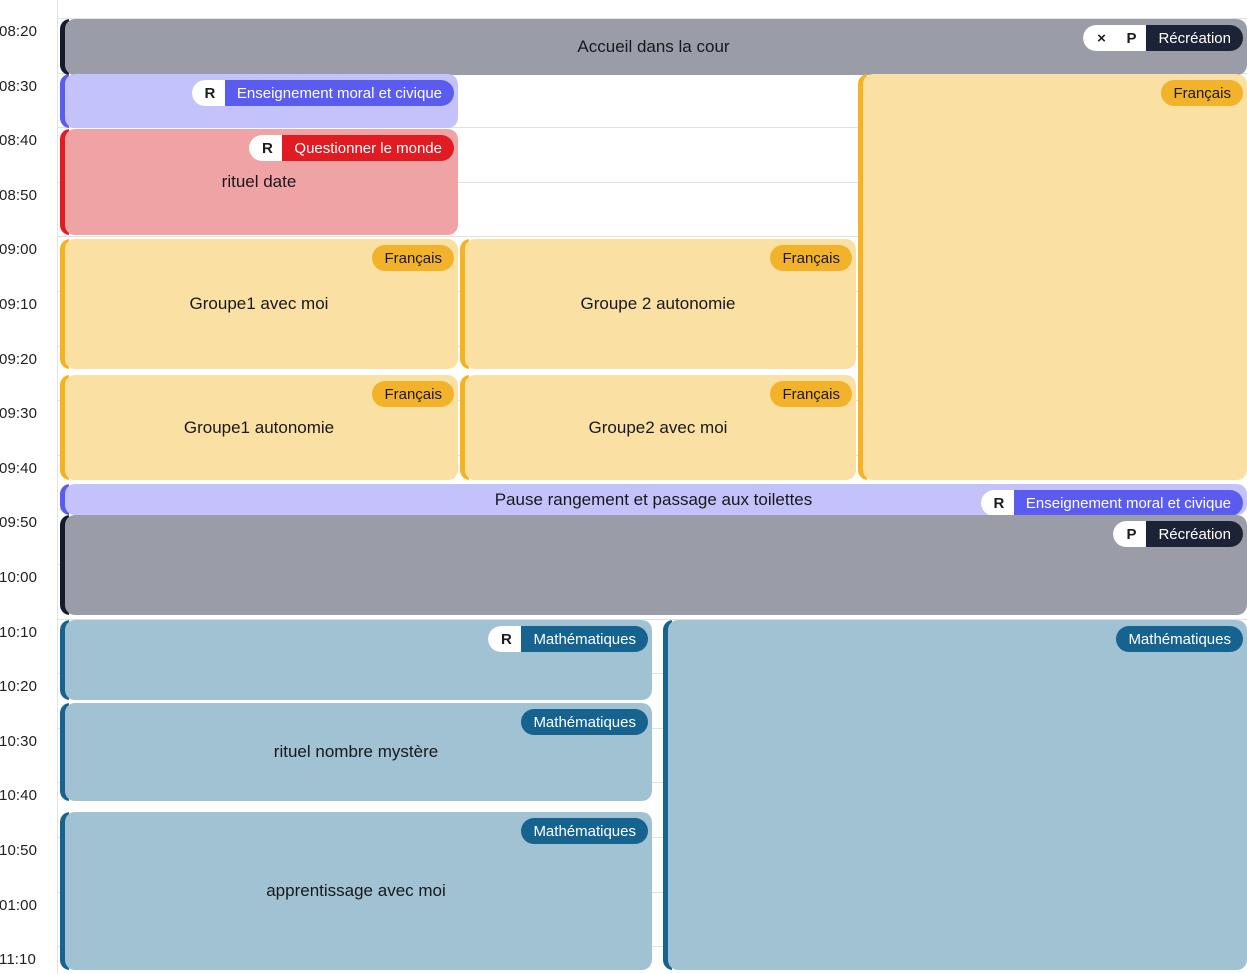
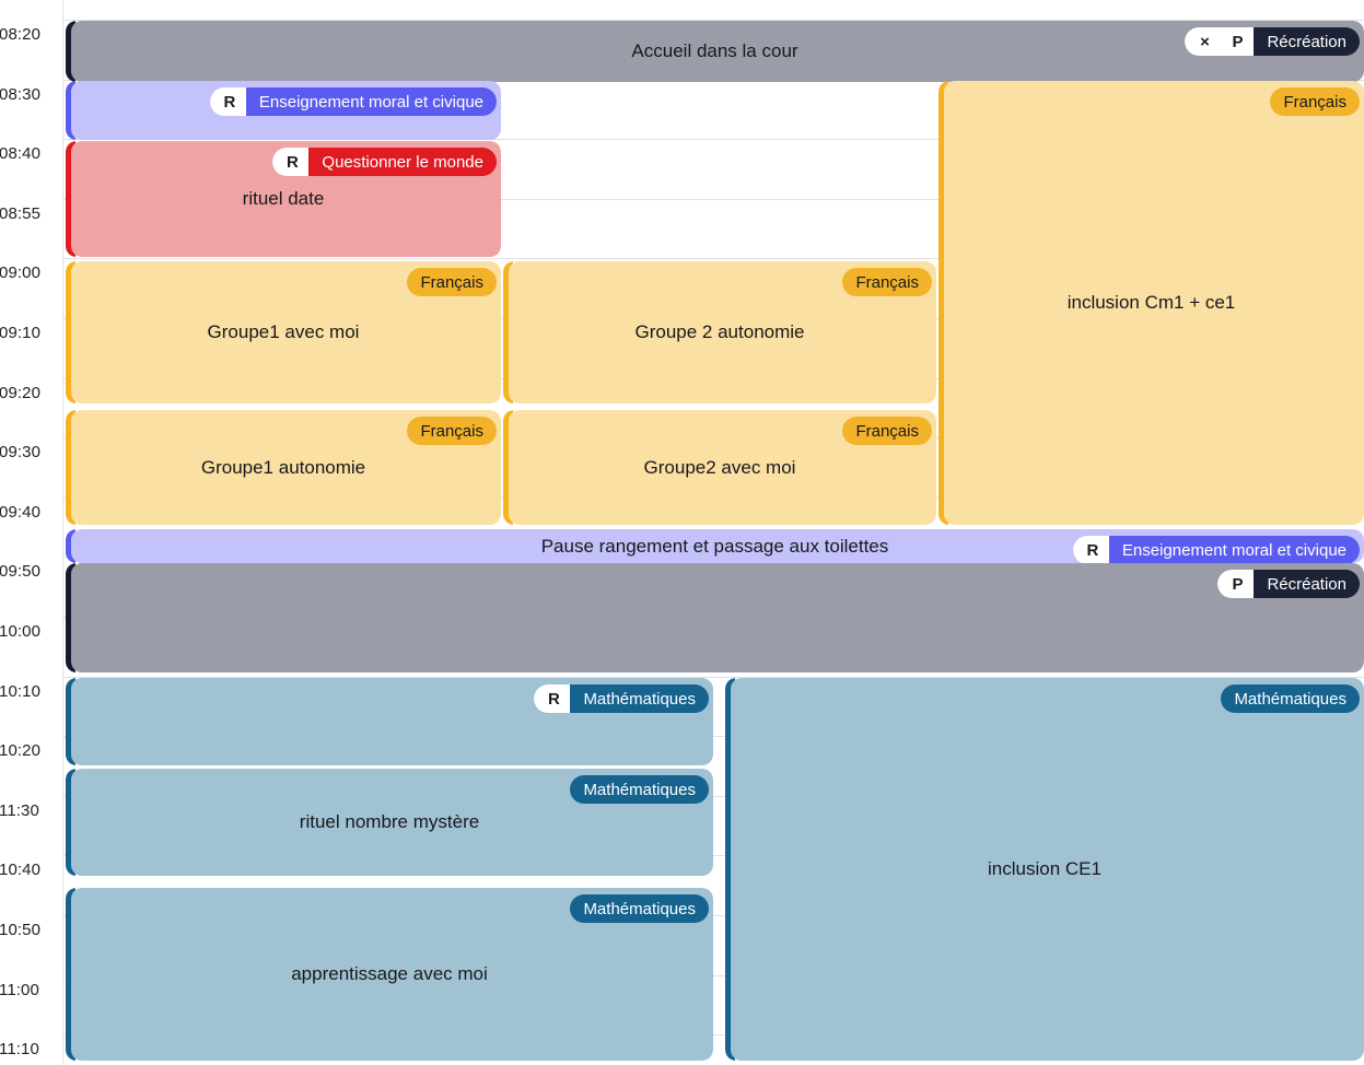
  Accueil dans la cour
  ×
  P
  Récréation
  R
  Enseignement moral et civique
  rituel date
  R
  Questionner le monde
+ inclusion Cm1 + ce1
  Français
  Groupe1 avec moi
  Français
  Groupe 2 autonomie
  Français
  Groupe1 autonomie
  Français
  Groupe2 avec moi
  Français
  Pause rangement et passage aux toilettes
  R
  Enseignement moral et civique
  P
  Récréation
  R
  Mathématiques
  rituel nombre mystère
  Mathématiques
  apprentissage avec moi
  Mathématiques
+ inclusion CE1
  Mathématiques
  08:20
  08:30
  08:40
- 08:50
+ 08:55
  09:00
  09:10
  09:20
  09:30
  09:40
  09:50
  10:00
  10:10
  10:20
- 10:30
+ 11:30
  10:40
  10:50
- 01:00
+ 11:00
  11:10
